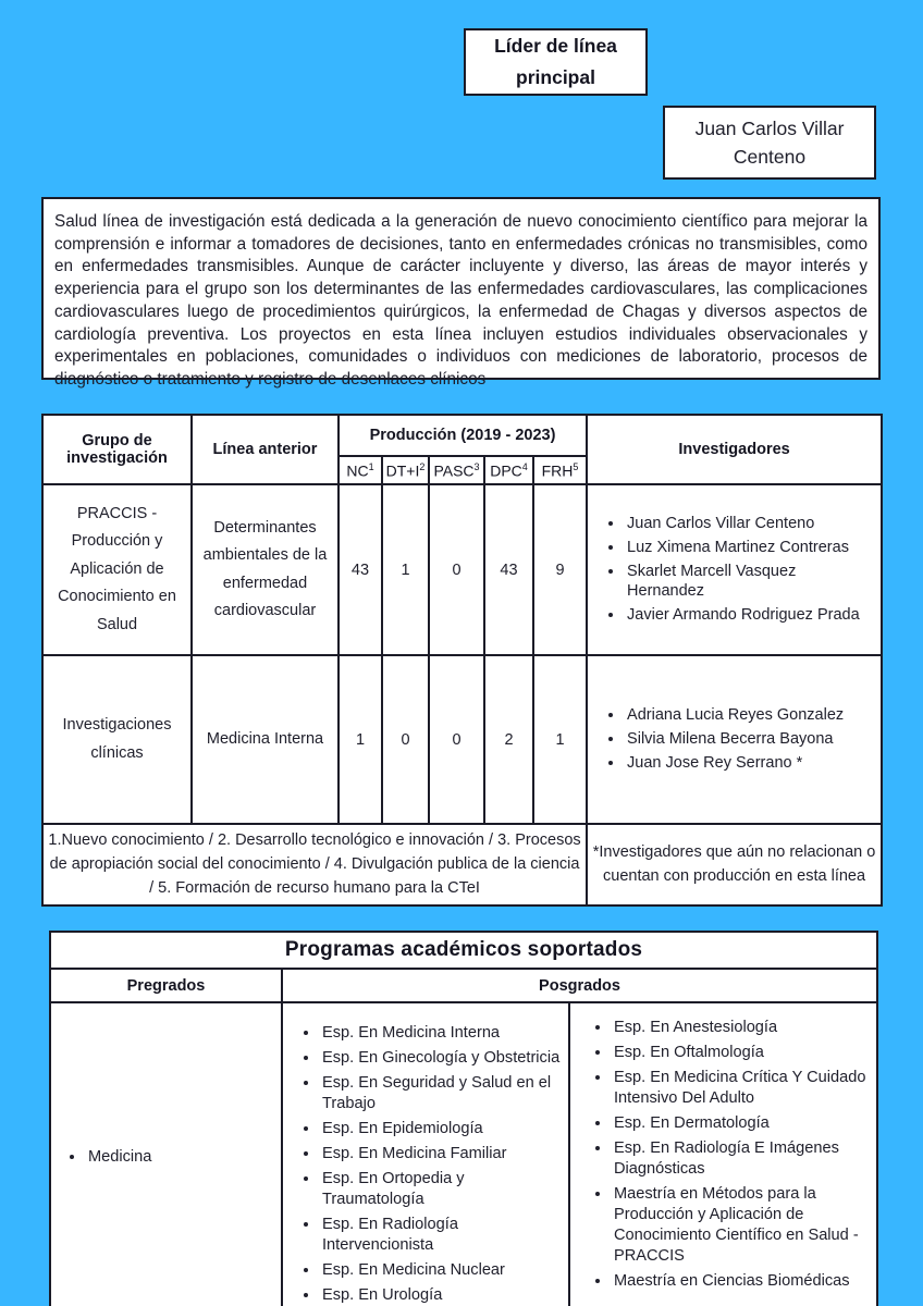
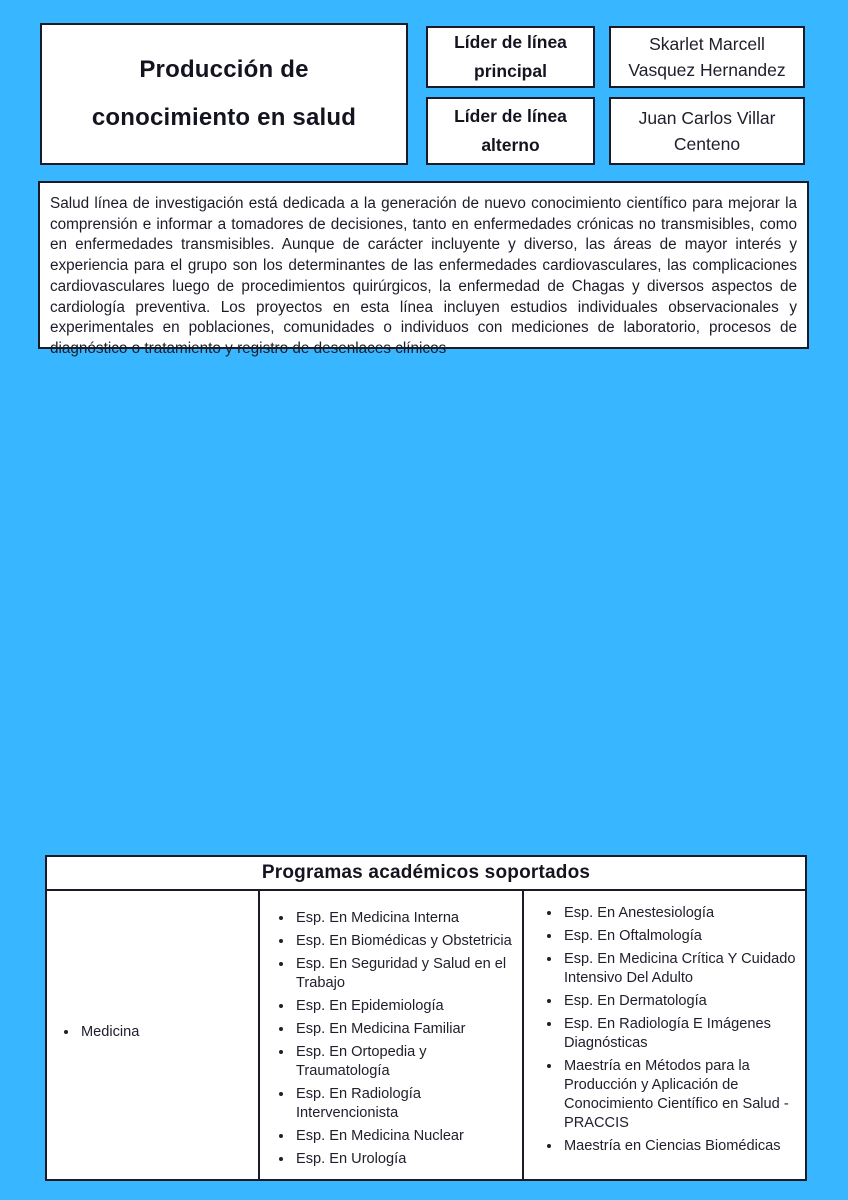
+ Producción de conocimiento en salud
  Líder de línea principal
+ Skarlet Marcell Vasquez Hernandez
+ Líder de línea alterno
  Juan Carlos Villar Centeno
  Salud línea de investigación está dedicada a la generación de nuevo conocimiento científico para mejorar la comprensión e informar a tomadores de decisiones, tanto en enfermedades crónicas no transmisibles, como en enfermedades transmisibles. Aunque de carácter incluyente y diverso, las áreas de mayor interés y experiencia para el grupo son los determinantes de las enfermedades cardiovasculares, las complicaciones cardiovasculares luego de procedimientos quirúrgicos, la enfermedad de Chagas y diversos aspectos de cardiología preventiva. Los proyectos en esta línea incluyen estudios individuales observacionales y experimentales en poblaciones, comunidades o individuos con mediciones de laboratorio, procesos de diagnóstico o tratamiento y registro de desenlaces clínicos
- Grupo de investigación	Línea anterior	Producción (2019 - 2023)	Investigadores
- NC1	DT+I2	PASC3	DPC4	FRH5
- PRACCIS - Producción y Aplicación de Conocimiento en Salud	Determinantes ambientales de la enfermedad cardiovascular	43	1	0	43	9	Juan Carlos Villar CentenoLuz Ximena Martinez ContrerasSkarlet Marcell Vasquez HernandezJavier Armando Rodriguez Prada
- Investigaciones clínicas	Medicina Interna	1	0	0	2	1	Adriana Lucia Reyes GonzalezSilvia Milena Becerra BayonaJuan Jose Rey Serrano *
- 1.Nuevo conocimiento / 2. Desarrollo tecnológico e innovación / 3. Procesos de apropiación social del conocimiento / 4. Divulgación publica de la ciencia / 5. Formación de recurso humano para la CTeI	*Investigadores que aún no relacionan o cuentan con producción en esta línea
  Programas académicos soportados
- Pregrados	Posgrados
- Medicina	Esp. En Medicina InternaEsp. En Ginecología y ObstetriciaEsp. En Seguridad y Salud en el TrabajoEsp. En EpidemiologíaEsp. En Medicina FamiliarEsp. En Ortopedia y TraumatologíaEsp. En Radiología IntervencionistaEsp. En Medicina NuclearEsp. En Urología	Esp. En AnestesiologíaEsp. En OftalmologíaEsp. En Medicina Crítica Y Cuidado Intensivo Del AdultoEsp. En DermatologíaEsp. En Radiología E Imágenes DiagnósticasMaestría en Métodos para la Producción y Aplicación de Conocimiento Científico en Salud - PRACCISMaestría en Ciencias Biomédicas
+ Medicina	Esp. En Medicina InternaEsp. En Biomédicas y ObstetriciaEsp. En Seguridad y Salud en el TrabajoEsp. En EpidemiologíaEsp. En Medicina FamiliarEsp. En Ortopedia y TraumatologíaEsp. En Radiología IntervencionistaEsp. En Medicina NuclearEsp. En Urología	Esp. En AnestesiologíaEsp. En OftalmologíaEsp. En Medicina Crítica Y Cuidado Intensivo Del AdultoEsp. En DermatologíaEsp. En Radiología E Imágenes DiagnósticasMaestría en Métodos para la Producción y Aplicación de Conocimiento Científico en Salud - PRACCISMaestría en Ciencias Biomédicas
